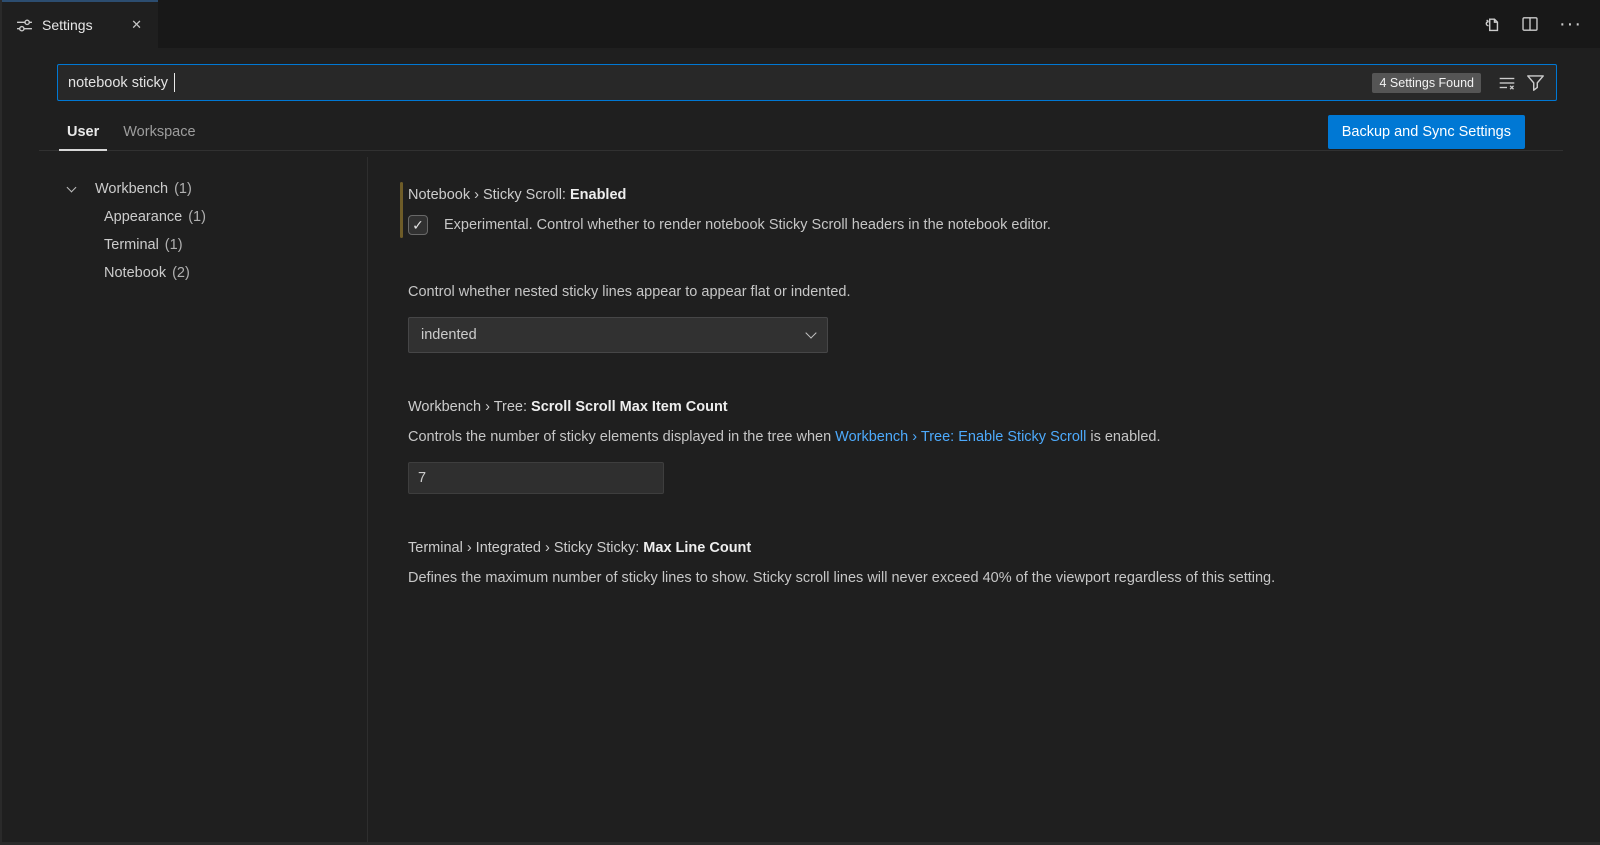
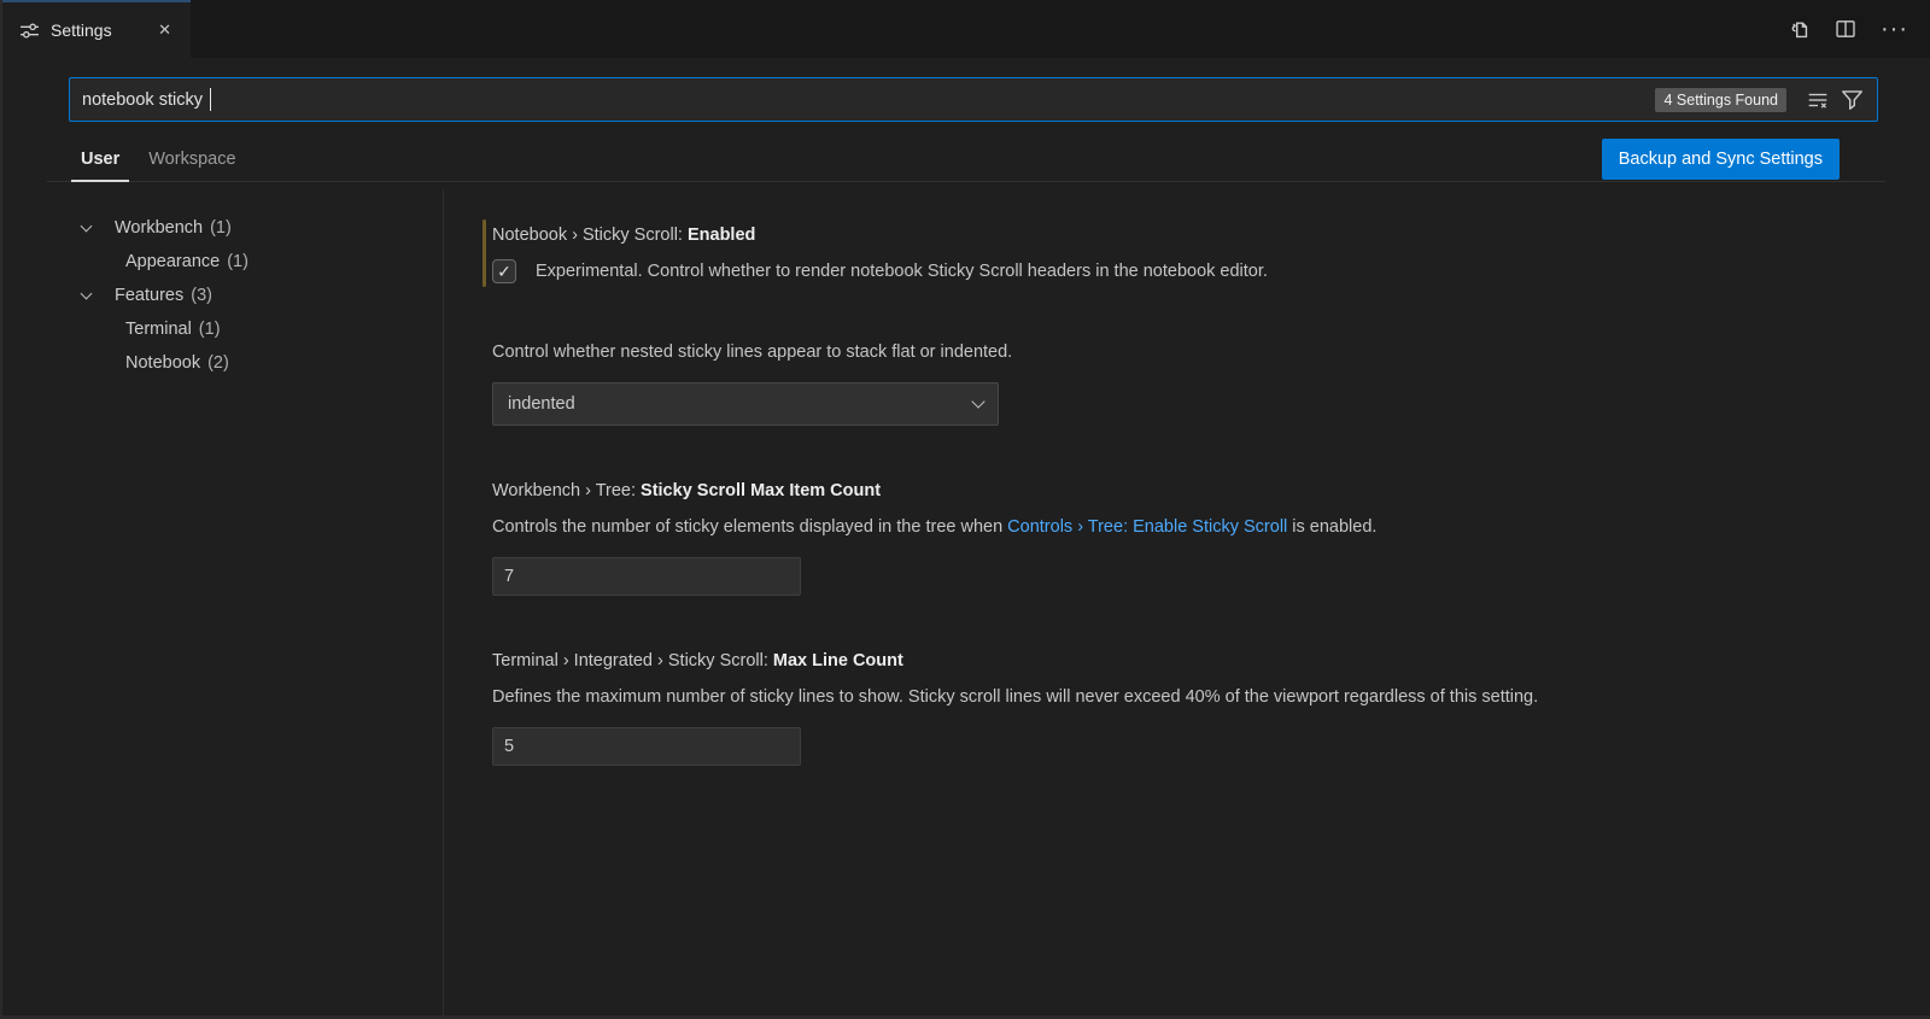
  Settings
  ✕
  ···
  notebook sticky
  4 Settings Found
  User
  Workspace
  Backup and Sync Settings
  Workbench
  (1)
  Appearance
  (1)
+ Features
+ (3)
  Terminal
  (1)
  Notebook
  (2)
  Notebook › Sticky Scroll: Enabled
  ✓
  Experimental. Control whether to render notebook Sticky Scroll headers in the notebook editor.
- Control whether nested sticky lines appear to appear flat or indented.
+ Control whether nested sticky lines appear to stack flat or indented.
  indented
- Workbench › Tree: Scroll Scroll Max Item Count
+ Workbench › Tree: Sticky Scroll Max Item Count
- Controls the number of sticky elements displayed in the tree when Workbench › Tree: Enable Sticky Scroll is enabled.
+ Controls the number of sticky elements displayed in the tree when Controls › Tree: Enable Sticky Scroll is enabled.
  7
- Terminal › Integrated › Sticky Sticky: Max Line Count
+ Terminal › Integrated › Sticky Scroll: Max Line Count
  Defines the maximum number of sticky lines to show. Sticky scroll lines will never exceed 40% of the viewport regardless of this setting.
+ 5
